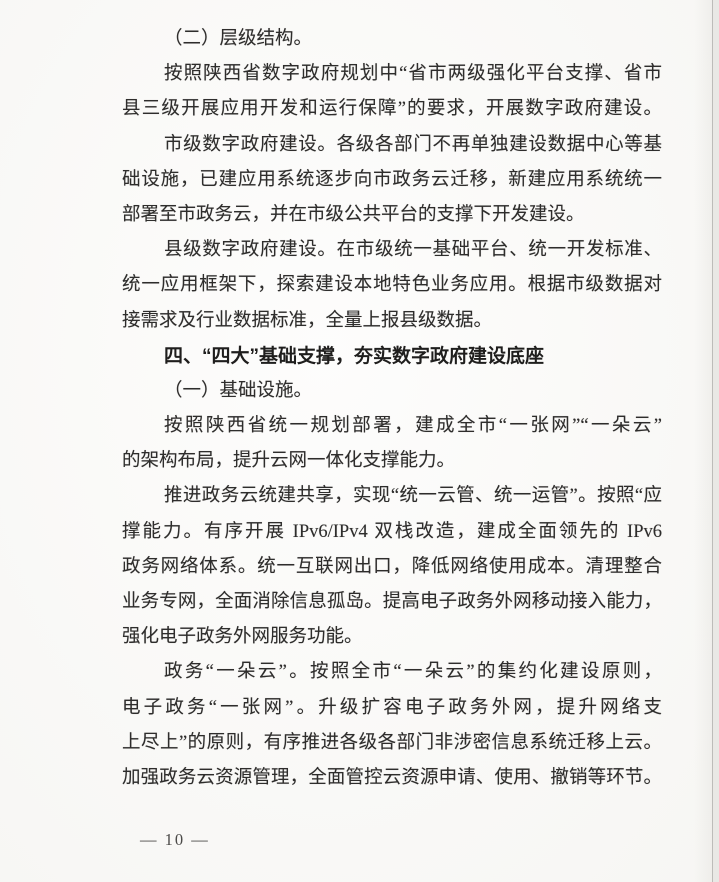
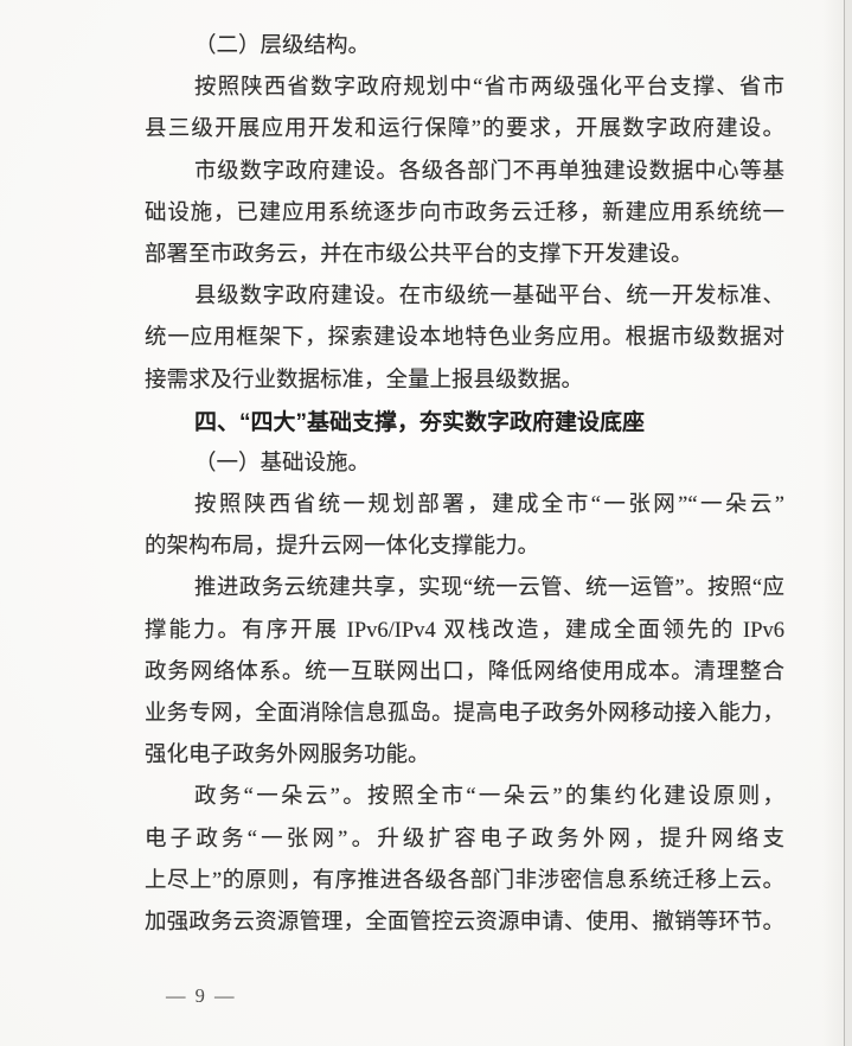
  （二）层级结构。
  按照陕西省数字政府规划中“省市两级强化平台支撑、省市
  县三级开展应用开发和运行保障”的要求，开展数字政府建设。
  市级数字政府建设。各级各部门不再单独建设数据中心等基
  础设施，已建应用系统逐步向市政务云迁移，新建应用系统统一
  部署至市政务云，并在市级公共平台的支撑下开发建设。
  县级数字政府建设。在市级统一基础平台、统一开发标准、
  统一应用框架下，探索建设本地特色业务应用。根据市级数据对
  接需求及行业数据标准，全量上报县级数据。
  四、“四大”基础支撑，夯实数字政府建设底座
  （一）基础设施。
  按照陕西省统一规划部署，建成全市“一张网”“一朵云”
  的架构布局，提升云网一体化支撑能力。
  推进政务云统建共享，实现“统一云管、统一运管”。按照“应
  撑能力。有序开展 IPv6/IPv4 双栈改造，建成全面领先的 IPv6
  政务网络体系。统一互联网出口，降低网络使用成本。清理整合
  业务专网，全面消除信息孤岛。提高电子政务外网移动接入能力，
  强化电子政务外网服务功能。
  政务“一朵云”。按照全市“一朵云”的集约化建设原则，
  电子政务“一张网”。升级扩容电子政务外网，提升网络支
  上尽上”的原则，有序推进各级各部门非涉密信息系统迁移上云。
  加强政务云资源管理，全面管控云资源申请、使用、撤销等环节。
- — 10 —
+ — 9 —
